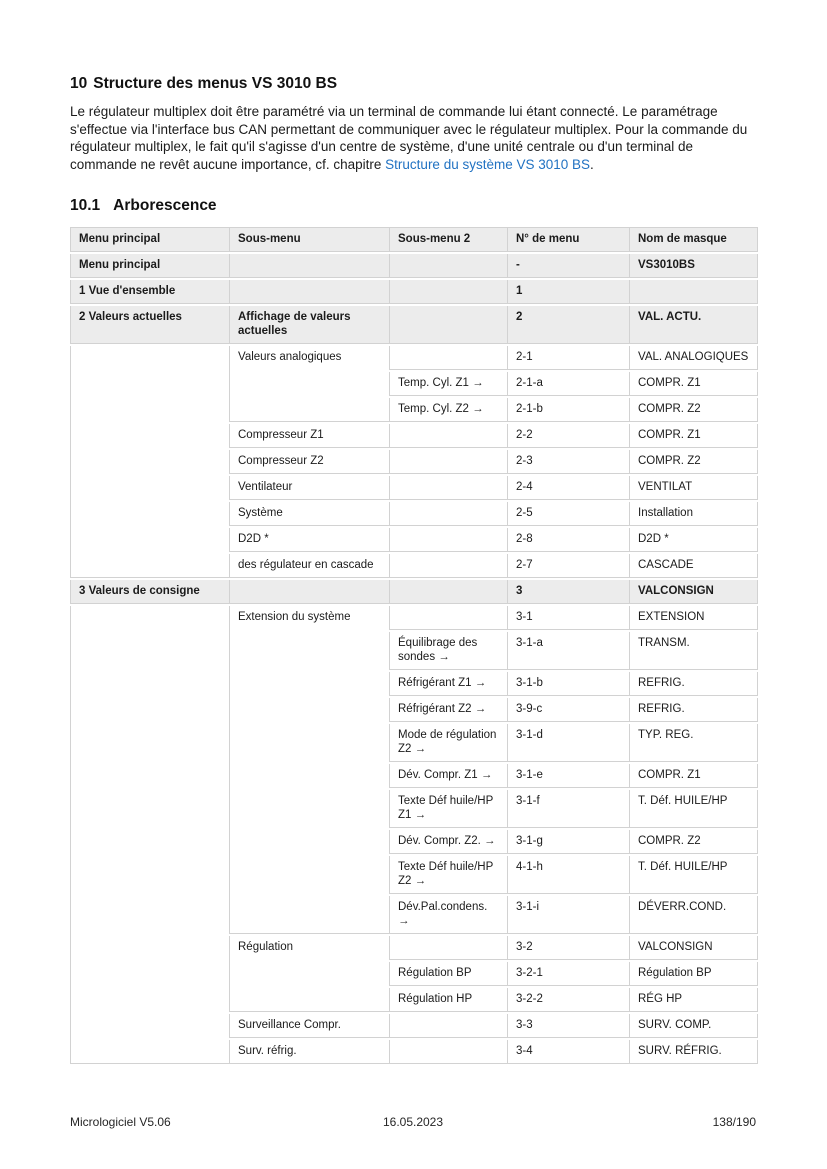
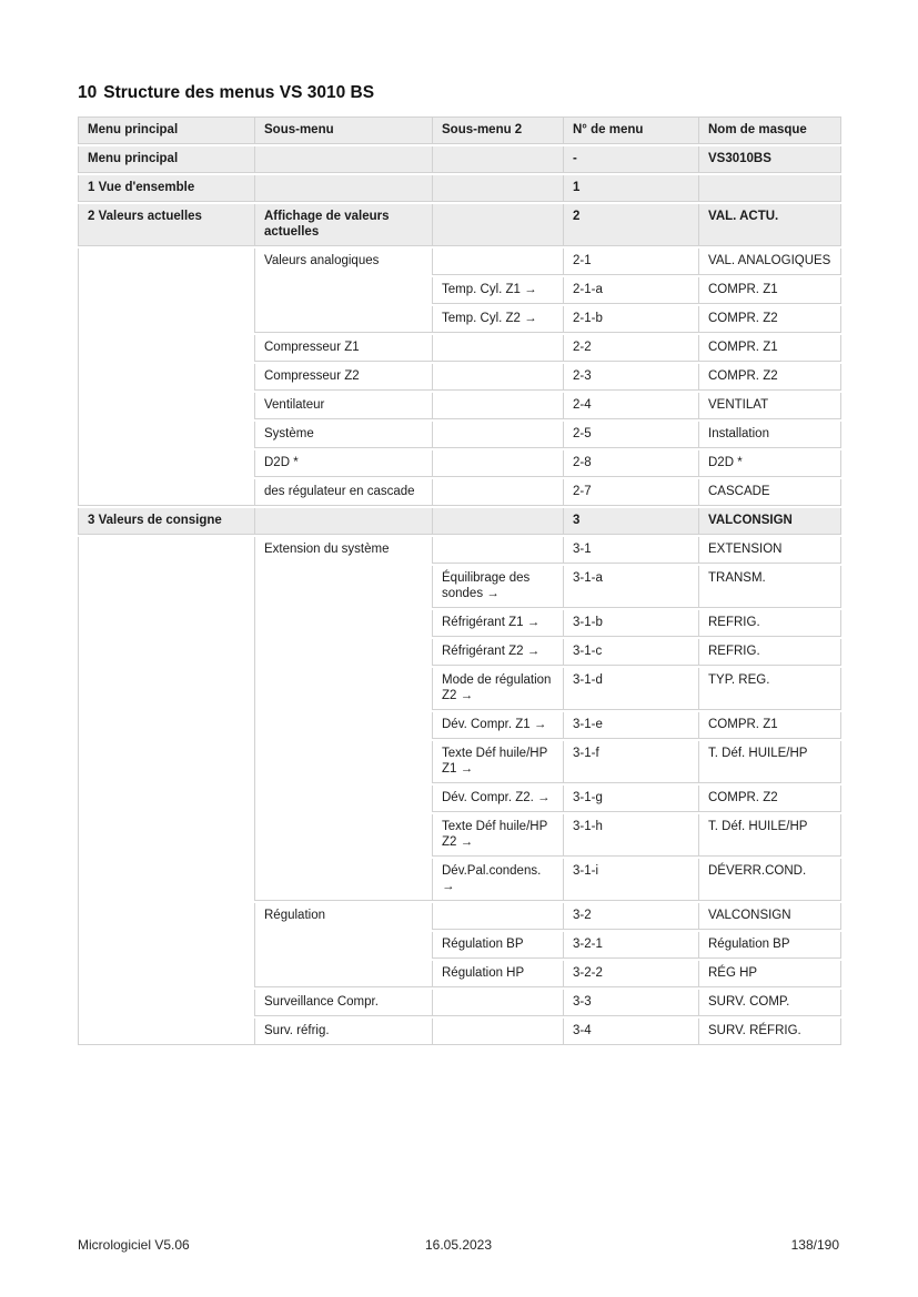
  10 Structure des menus VS 3010 BS
- Le régulateur multiplex doit être paramétré via un terminal de commande lui étant connecté. Le paramétrage s'effectue via l'interface bus CAN permettant de communiquer avec le régulateur multiplex. Pour la commande du régulateur multiplex, le fait qu'il s'agisse d'un centre de système, d'une unité centrale ou d'un terminal de commande ne revêt aucune importance, cf. chapitre Structure du système VS 3010 BS.
- 10.1 Arborescence
  Menu principal	Sous-menu	Sous-menu 2	N° de menu	Nom de masque
  Menu principal			-	VS3010BS
  1 Vue d'ensemble			1
  2 Valeurs actuelles	Affichage de valeurs actuelles		2	VAL. ACTU.
  	Valeurs analogiques		2-1	VAL. ANALOGIQUES
  Temp. Cyl. Z1 →	2-1-a	COMPR. Z1
  Temp. Cyl. Z2 →	2-1-b	COMPR. Z2
  Compresseur Z1		2-2	COMPR. Z1
  Compresseur Z2		2-3	COMPR. Z2
  Ventilateur		2-4	VENTILAT
  Système		2-5	Installation
  D2D *		2-8	D2D *
  des régulateur en cascade		2-7	CASCADE
  3 Valeurs de consigne			3	VALCONSIGN
  	Extension du système		3-1	EXTENSION
  Équilibrage des sondes →	3-1-a	TRANSM.
  Réfrigérant Z1 →	3-1-b	REFRIG.
- Réfrigérant Z2 →	3-9-c	REFRIG.
+ Réfrigérant Z2 →	3-1-c	REFRIG.
  Mode de régulation Z2 →	3-1-d	TYP. REG.
  Dév. Compr. Z1 →	3-1-e	COMPR. Z1
  Texte Déf huile/HP Z1 →	3-1-f	T. Déf. HUILE/HP
  Dév. Compr. Z2. →	3-1-g	COMPR. Z2
- Texte Déf huile/HP Z2 →	4-1-h	T. Déf. HUILE/HP
+ Texte Déf huile/HP Z2 →	3-1-h	T. Déf. HUILE/HP
  Dév.Pal.condens. →	3-1-i	DÉVERR.COND.
  Régulation		3-2	VALCONSIGN
  Régulation BP	3-2-1	Régulation BP
  Régulation HP	3-2-2	RÉG HP
  Surveillance Compr.		3-3	SURV. COMP.
  Surv. réfrig.		3-4	SURV. RÉFRIG.
  Micrologiciel V5.06
  16.05.2023
  138/190
